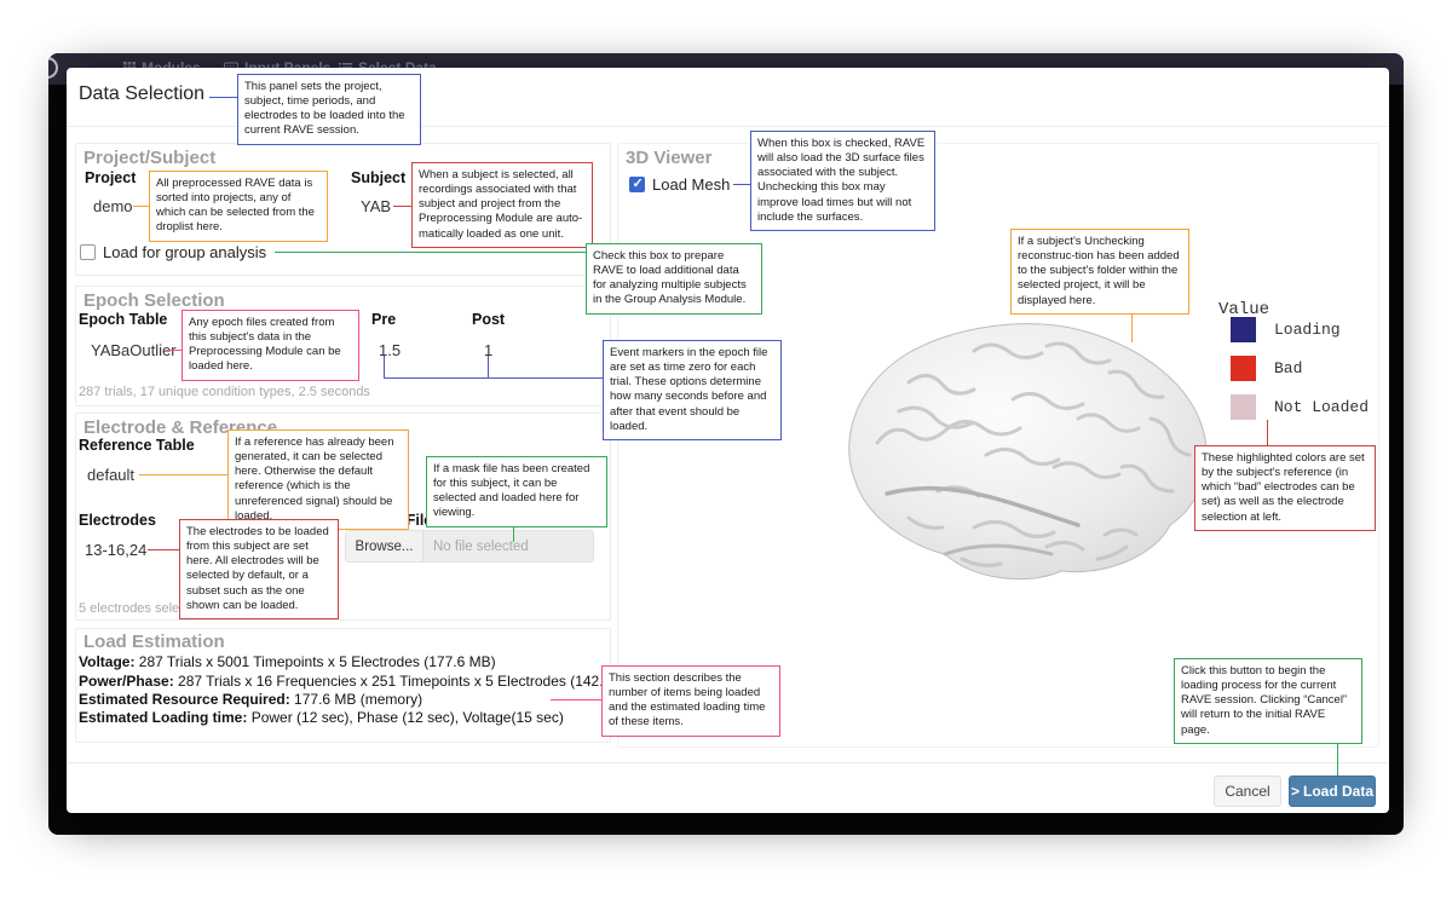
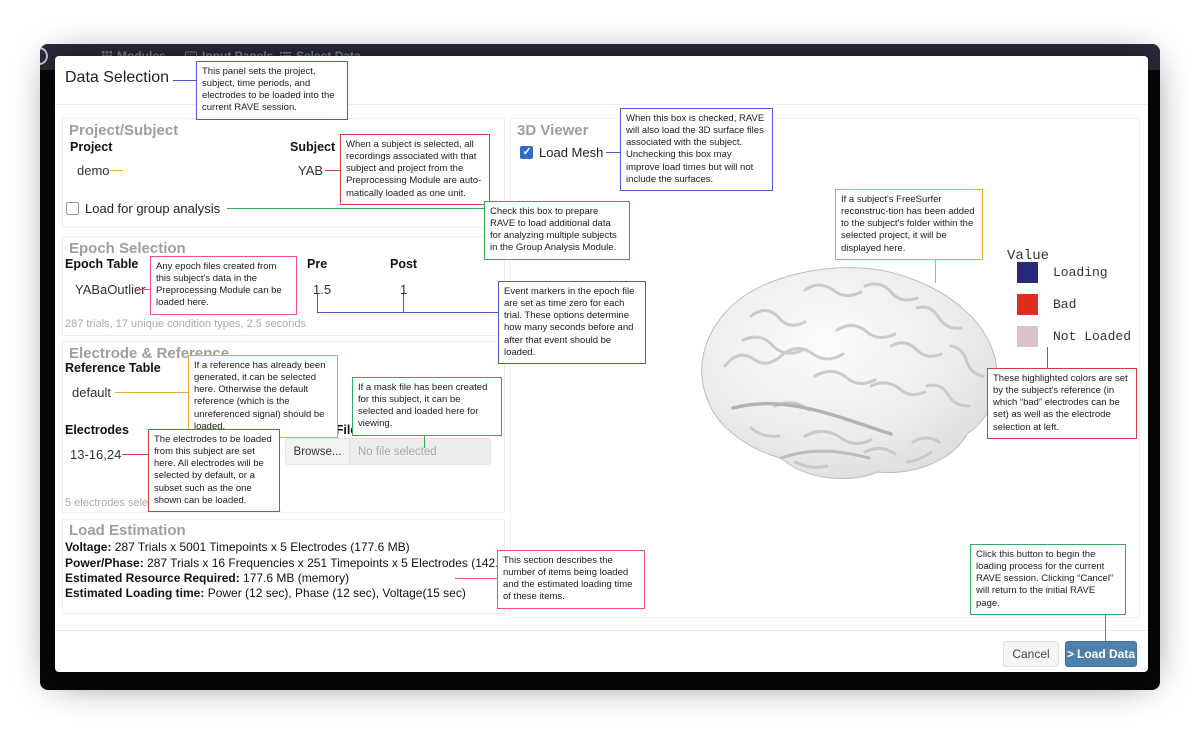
  Data Selection
  This panel sets the project, subject, time periods, and electrodes to be loaded into the current RAVE session.
  Project/Subject
  Project
  demo
- All preprocessed RAVE data is sorted into projects, any of which can be selected from the droplist here.
  Subject
  YAB
  When a subject is selected, all recordings associated with that subject and project from the Preprocessing Module are auto-matically loaded as one unit.
  Load for group analysis
  Check this box to prepare RAVE to load additional data for analyzing multiple subjects in the Group Analysis Module.
  Epoch Selection
  Epoch Table
  YABaOutlier
  Any epoch files created from this subject's data in the Preprocessing Module can be loaded here.
  Pre
  1.5
  Post
  1
  Event markers in the epoch file are set as time zero for each trial. These options determine how many seconds before and after that event should be loaded.
  287 trials, 17 unique condition types, 2.5 seconds
  Electrode & Reference
  Reference Table
  default
  If a reference has already been generated, it can be selected here. Otherwise the default reference (which is the unreferenced signal) should be loaded.
  If a mask file has been created for this subject, it can be selected and loaded here for viewing.
  Electrodes
  13-16,24
  The electrodes to be loaded from this subject are set here. All electrodes will be selected by default, or a subset such as the one shown can be loaded.
  Browse...
  No file selected
  Load Estimation
  Voltage: 287 Trials x 5001 Timepoints x 5 Electrodes (177.6 MB)
  Power/Phase: 287 Trials x 16 Frequencies x 251 Timepoints x 5 Electrodes (142
  Estimated Resource Required: 177.6 MB (memory)
  Estimated Loading time: Power (12 sec), Phase (12 sec), Voltage(15 sec)
  This section describes the number of items being loaded and the estimated loading time of these items.
  3D Viewer
  Load Mesh
  When this box is checked, RAVE will also load the 3D surface files associated with the subject. Unchecking this box may improve load times but will not include the surfaces.
- If a subject's Unchecking reconstruc-tion has been added to the subject's folder within the selected project, it will be displayed here.
+ If a subject's FreeSurfer reconstruc-tion has been added to the subject's folder within the selected project, it will be displayed here.
  Value
  Loading
  Bad
  Not Loaded
  These highlighted colors are set by the subject's reference (in which “bad” electrodes can be set) as well as the electrode selection at left.
  Click this button to begin the loading process for the current RAVE session. Clicking “Cancel” will return to the initial RAVE page.
  Cancel
  >
  Load Data
